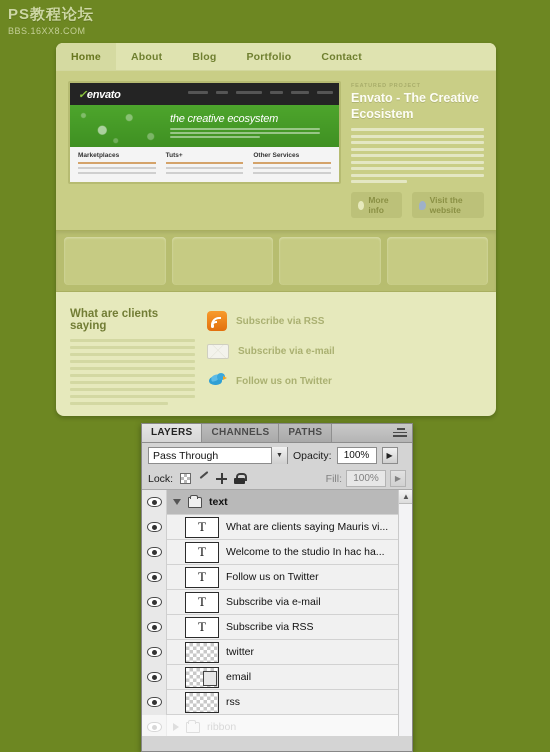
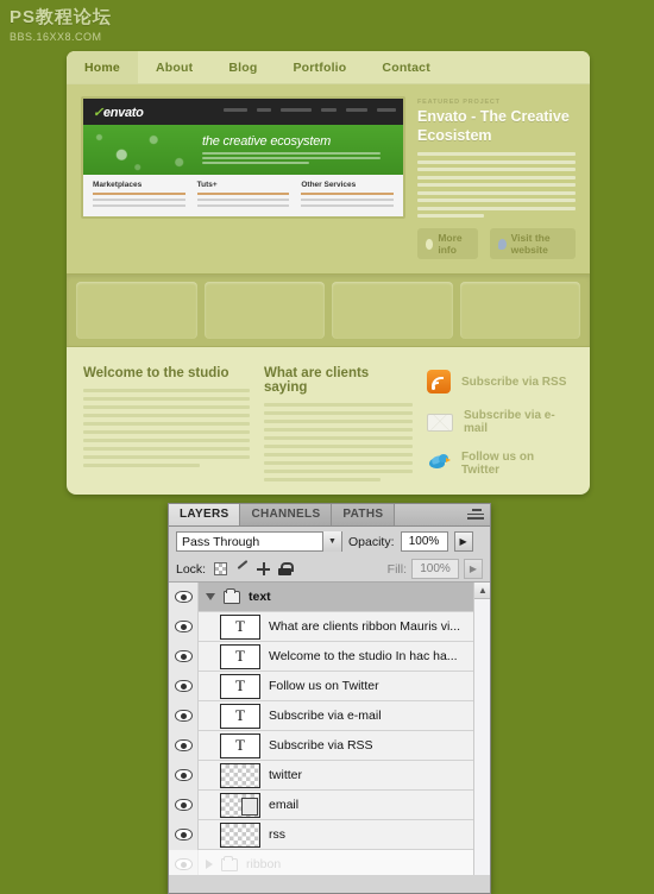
  PS教程论坛
  BBS.16XX8.COM
  Home
  About
  Blog
  Portfolio
  Contact
  ✓envato
  the creative ecosystem
  Envato - The Creative Ecosistem
  More info
  Visit the website
+ Welcome to the studio
  What are clients saying
  Subscribe via RSS
  Subscribe via e-mail
  Follow us on Twitter
  LAYERS
  CHANNELS
  PATHS
  Pass Through
  Opacity:
  100%
  ▶
  Lock:
  Fill:
  100%
  ▶
  text
  T
- What are clients saying Mauris vi...
+ What are clients ribbon Mauris vi...
  T
  Welcome to the studio In hac ha...
  T
  Follow us on Twitter
  T
  Subscribe via e-mail
  T
  Subscribe via RSS
  twitter
  email
  rss
  ribbon
  ▲
